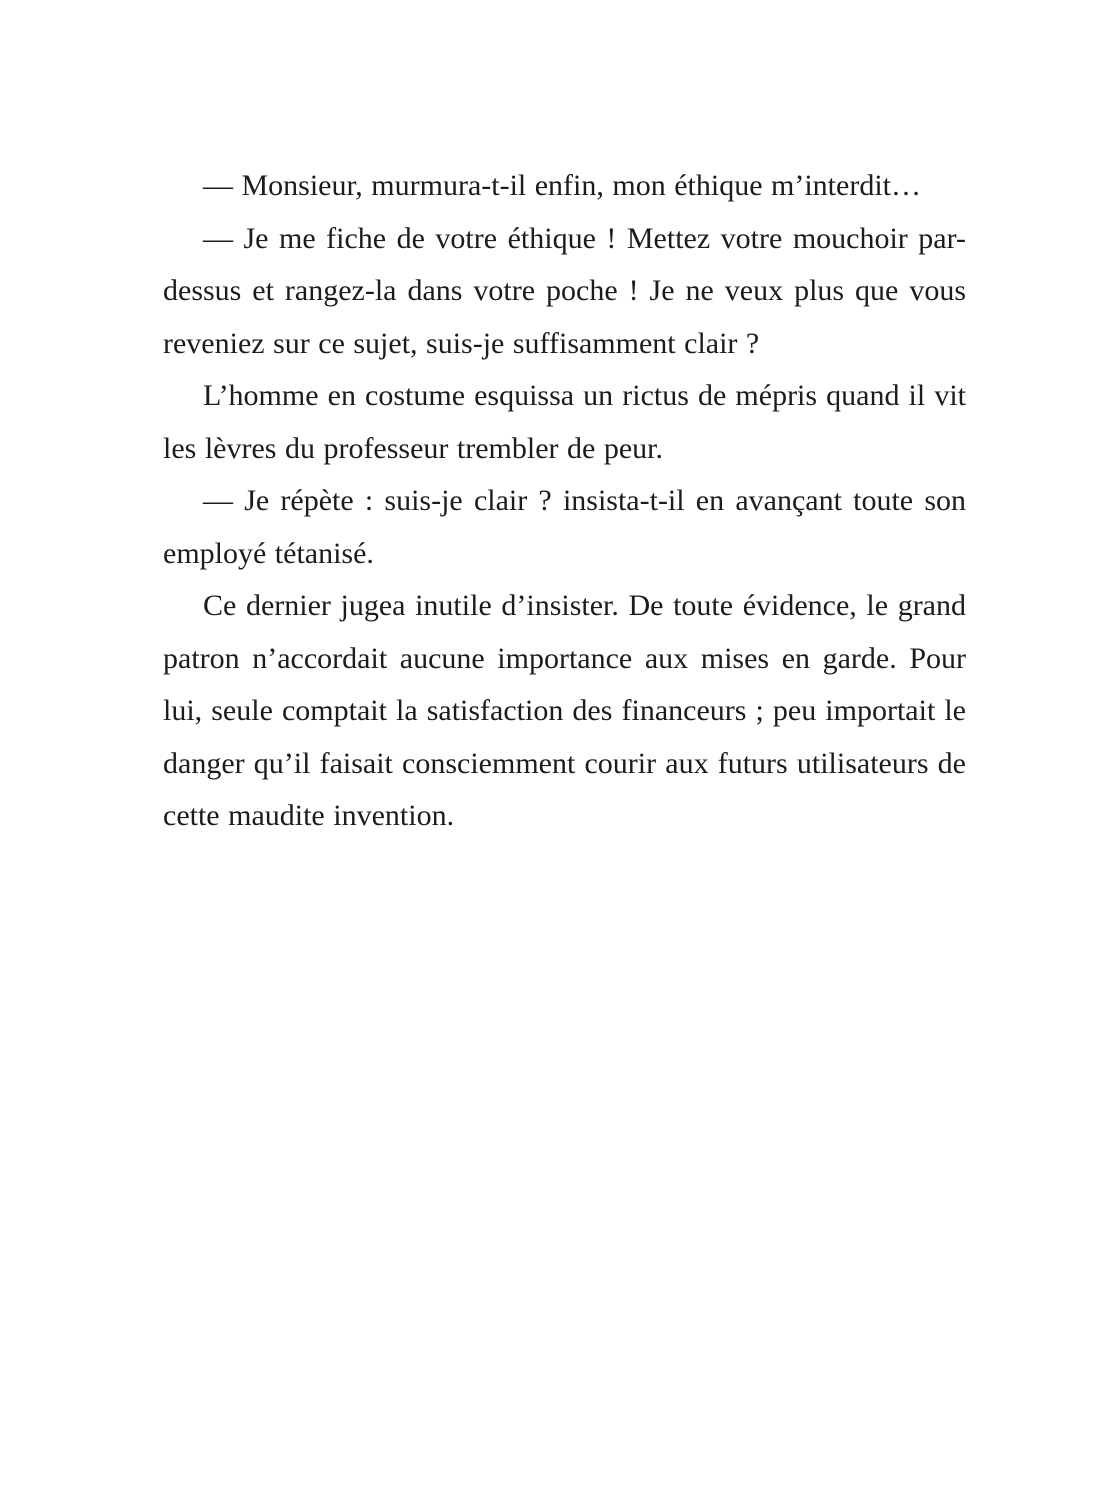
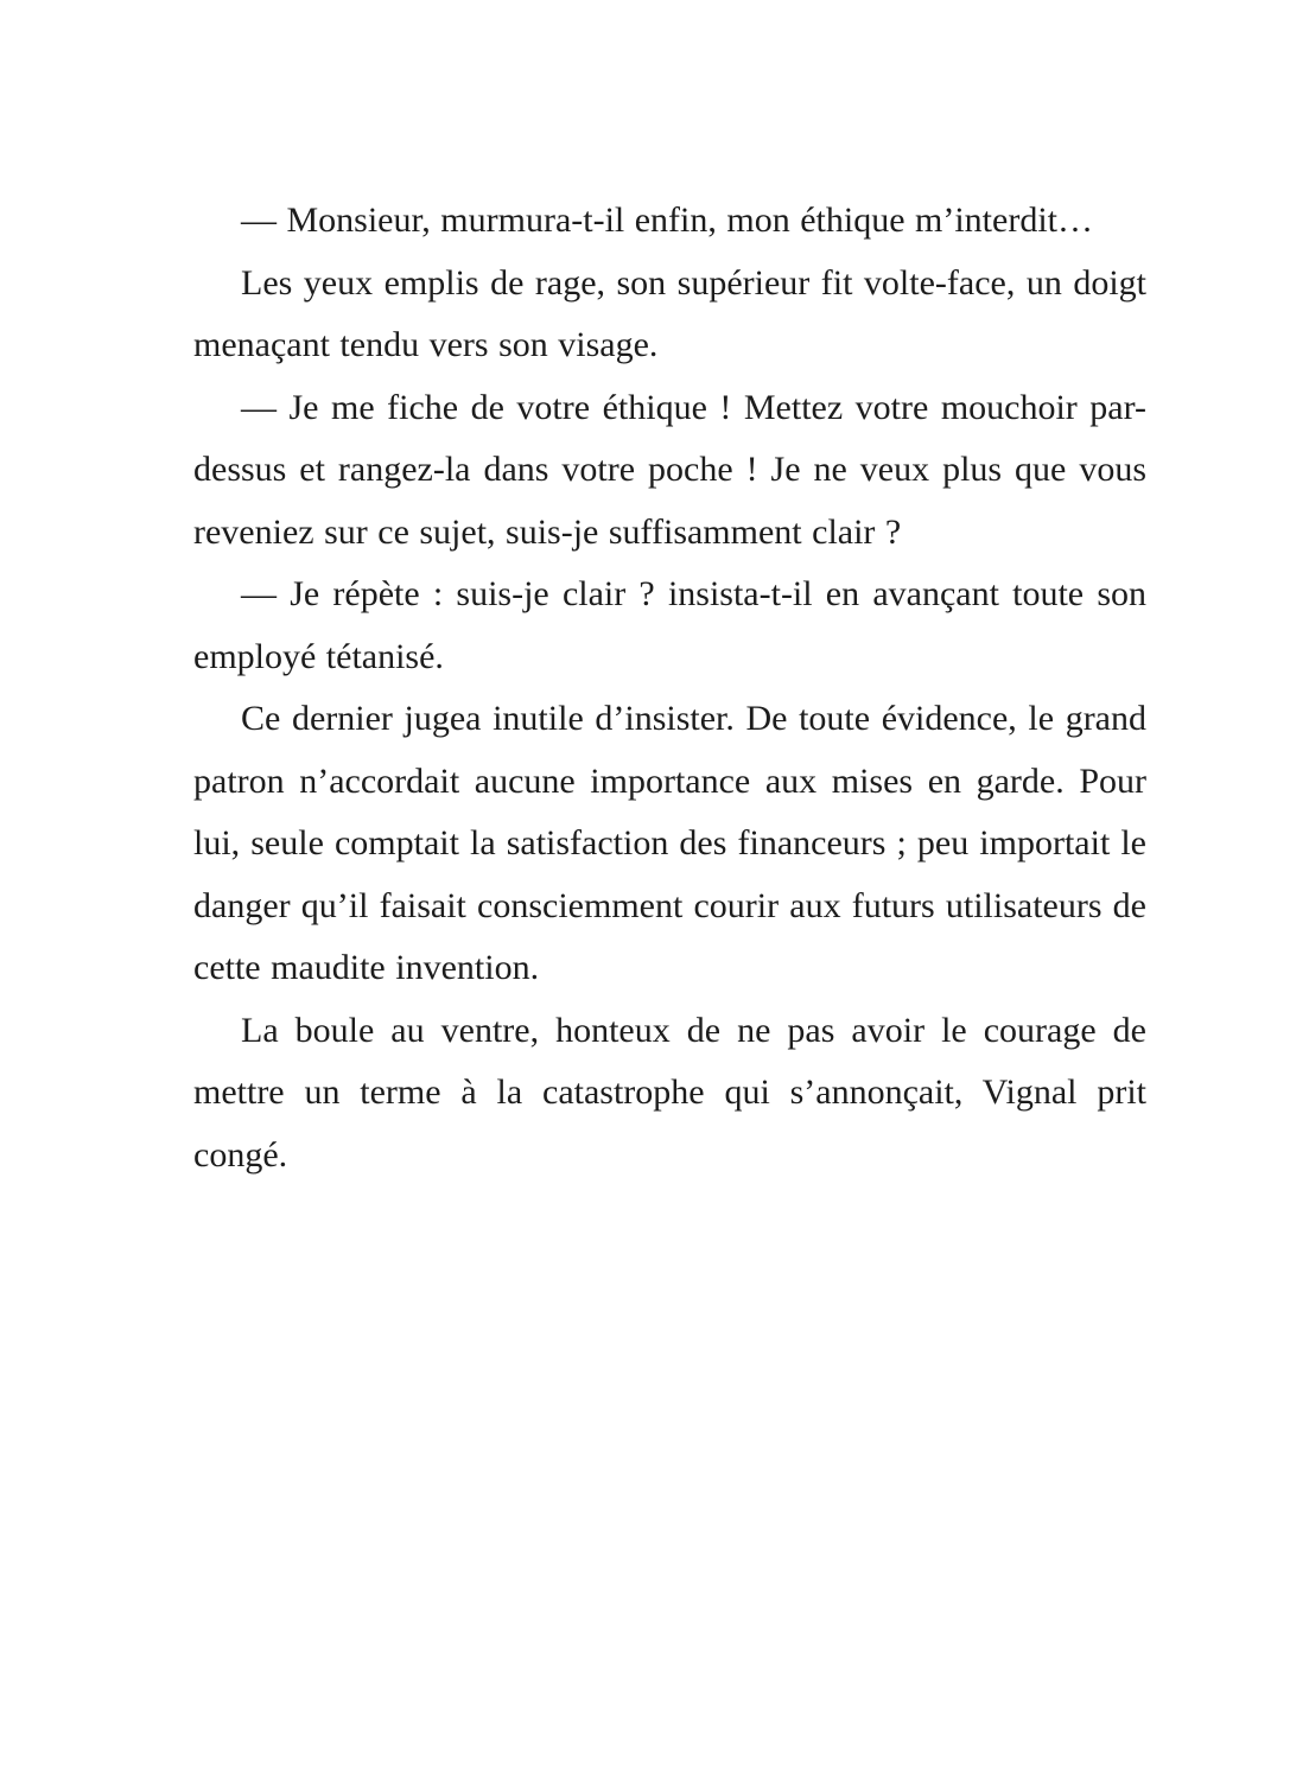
  — Monsieur, murmura-t-il enfin, mon éthique m’interdit…
+ Les yeux emplis de rage, son supérieur fit volte-face, un doigt menaçant tendu vers son visage.
  — Je me fiche de votre éthique ! Mettez votre mouchoir par-dessus et rangez-la dans votre poche ! Je ne veux plus que vous reveniez sur ce sujet, suis-je suffisamment clair ?
- L’homme en costume esquissa un rictus de mépris quand il vit les lèvres du professeur trembler de peur.
  — Je répète : suis-je clair ? insista-t-il en avançant toute son employé tétanisé.
  Ce dernier jugea inutile d’insister. De toute évidence, le grand patron n’accordait aucune importance aux mises en garde. Pour lui, seule comptait la satisfaction des financeurs ; peu importait le danger qu’il faisait consciemment courir aux futurs utilisateurs de cette maudite invention.
+ La boule au ventre, honteux de ne pas avoir le courage de mettre un terme à la catastrophe qui s’annonçait, Vignal prit congé.
